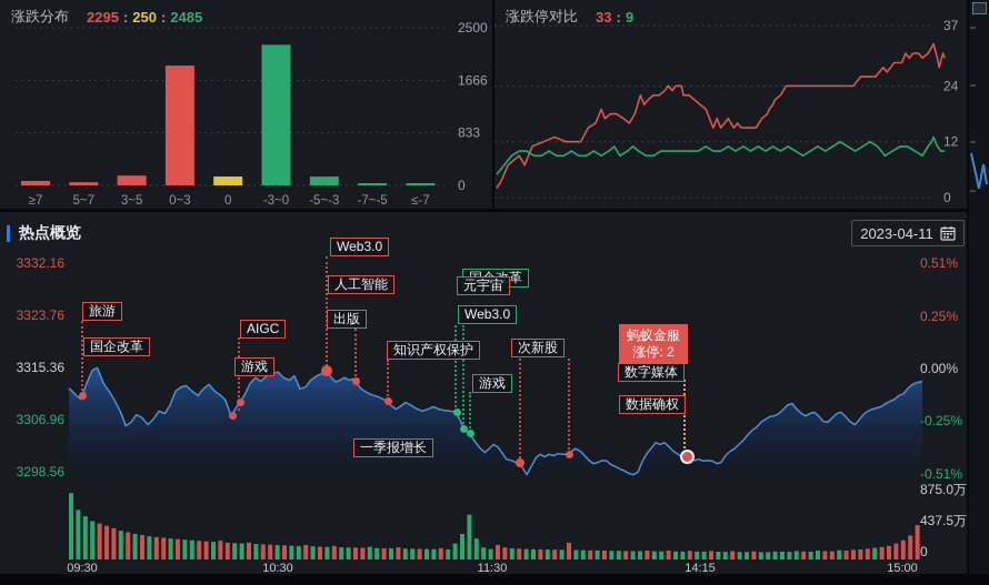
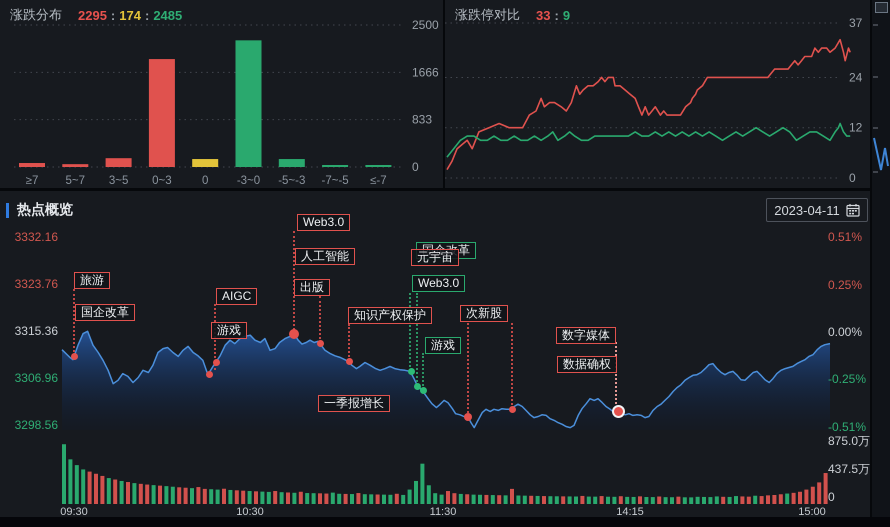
  涨跌分布
  2295
  :
- 250
+ 174
  :
  2485
  0
  833
  1666
  2500
  ≥7
  5~7
  3~5
  0~3
  0
  -3~0
  -5~-3
  -7~-5
  ≤-7
  涨跌停对比
  33
  :
  9
  0
  12
  24
  37
  热点概览
  2023-04-11
  3332.16
  3323.76
  3315.36
  3306.96
  3298.56
  0.51%
  0.25%
  0.00%
  -0.25%
  -0.51%
  875.0万
  437.5万
  0
  09:30
  10:30
  11:30
  14:15
  15:00
  旅游
  国企改革
  AIGC
  游戏
  Web3.0
  人工智能
  出版
  国企改革
  元宇宙
  Web3.0
  知识产权保护
  次新股
  游戏
  一季报增长
  数字媒体
  数据确权
- 蚂蚁金服
- 涨停: 2
